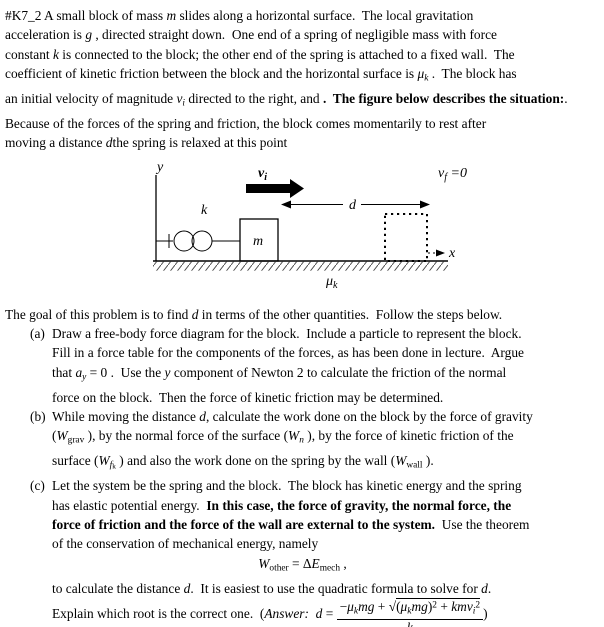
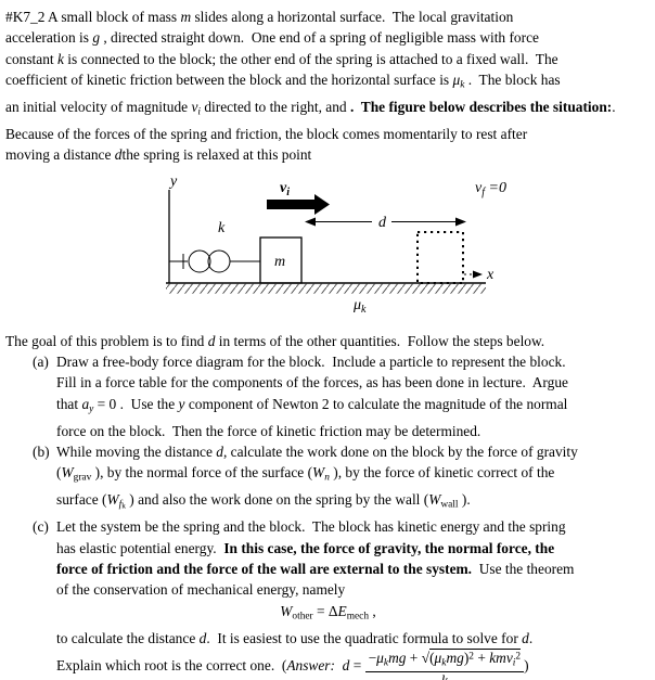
  #K7_2 A small block of mass m slides along a horizontal surface. The local gravitation
  acceleration is g , directed straight down. One end of a spring of negligible mass with force
  constant k is connected to the block; the other end of the spring is attached to a fixed wall. The
  coefficient of kinetic friction between the block and the horizontal surface is μk . The block has
  an initial velocity of magnitude vi directed to the right, and . The figure below describes the situation:.
  Because of the forces of the spring and friction, the block comes momentarily to rest after
  moving a distance dthe spring is relaxed at this point
  y
  vi
  vf =0
  d
  k
  m
  x
  μk
  The goal of this problem is to find d in terms of the other quantities. Follow the steps below.
  (a) Draw a free-body force diagram for the block. Include a particle to represent the block.
  Fill in a force table for the components of the forces, as has been done in lecture. Argue
- that ay = 0 . Use the y component of Newton 2 to calculate the friction of the normal
+ that ay = 0 . Use the y component of Newton 2 to calculate the magnitude of the normal
  force on the block. Then the force of kinetic friction may be determined.
  (b) While moving the distance d, calculate the work done on the block by the force of gravity
- (Wgrav ), by the normal force of the surface (Wn ), by the force of kinetic friction of the
+ (Wgrav ), by the normal force of the surface (Wn ), by the force of kinetic correct of the
  surface (Wfk ) and also the work done on the spring by the wall (Wwall ).
  (c) Let the system be the spring and the block. The block has kinetic energy and the spring
  has elastic potential energy. In this case, the force of gravity, the normal force, the
  force of friction and the force of the wall are external to the system. Use the theorem
  of the conservation of mechanical energy, namely
  Wother = ΔEmech ,
  to calculate the distance d. It is easiest to use the quadratic formula to solve for d.
  Explain which root is the correct one. (Answer: d =
  −μkmg + √(μkmg)2 + kmvi2
  )
